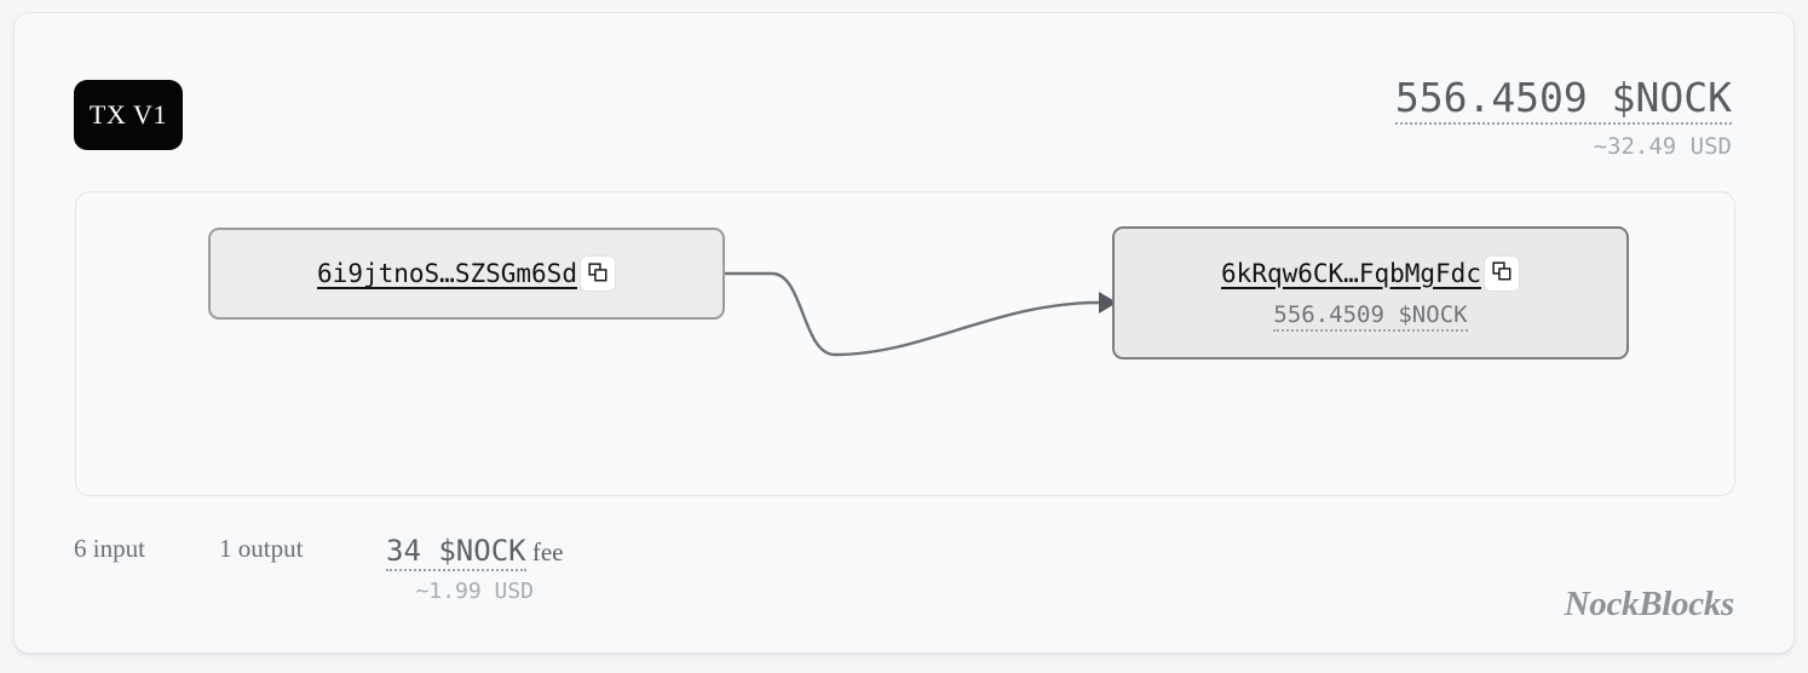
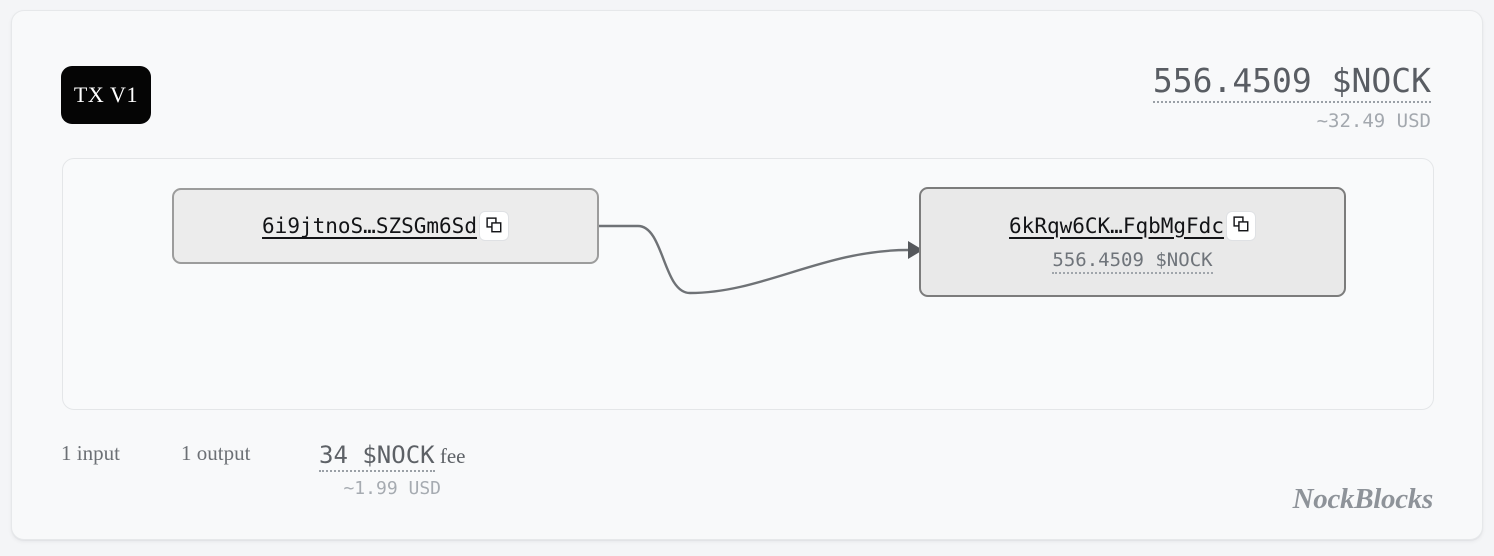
  TX V1
  556.4509 $NOCK
  ~32.49 USD
  6i9jtnoS…SZSGm6Sd
  6kRqw6CK…FqbMgFdc
  556.4509 $NOCK
- 6 input
+ 1 input
  1 output
  34 $NOCK fee
  ~1.99 USD
  NockBlocks
